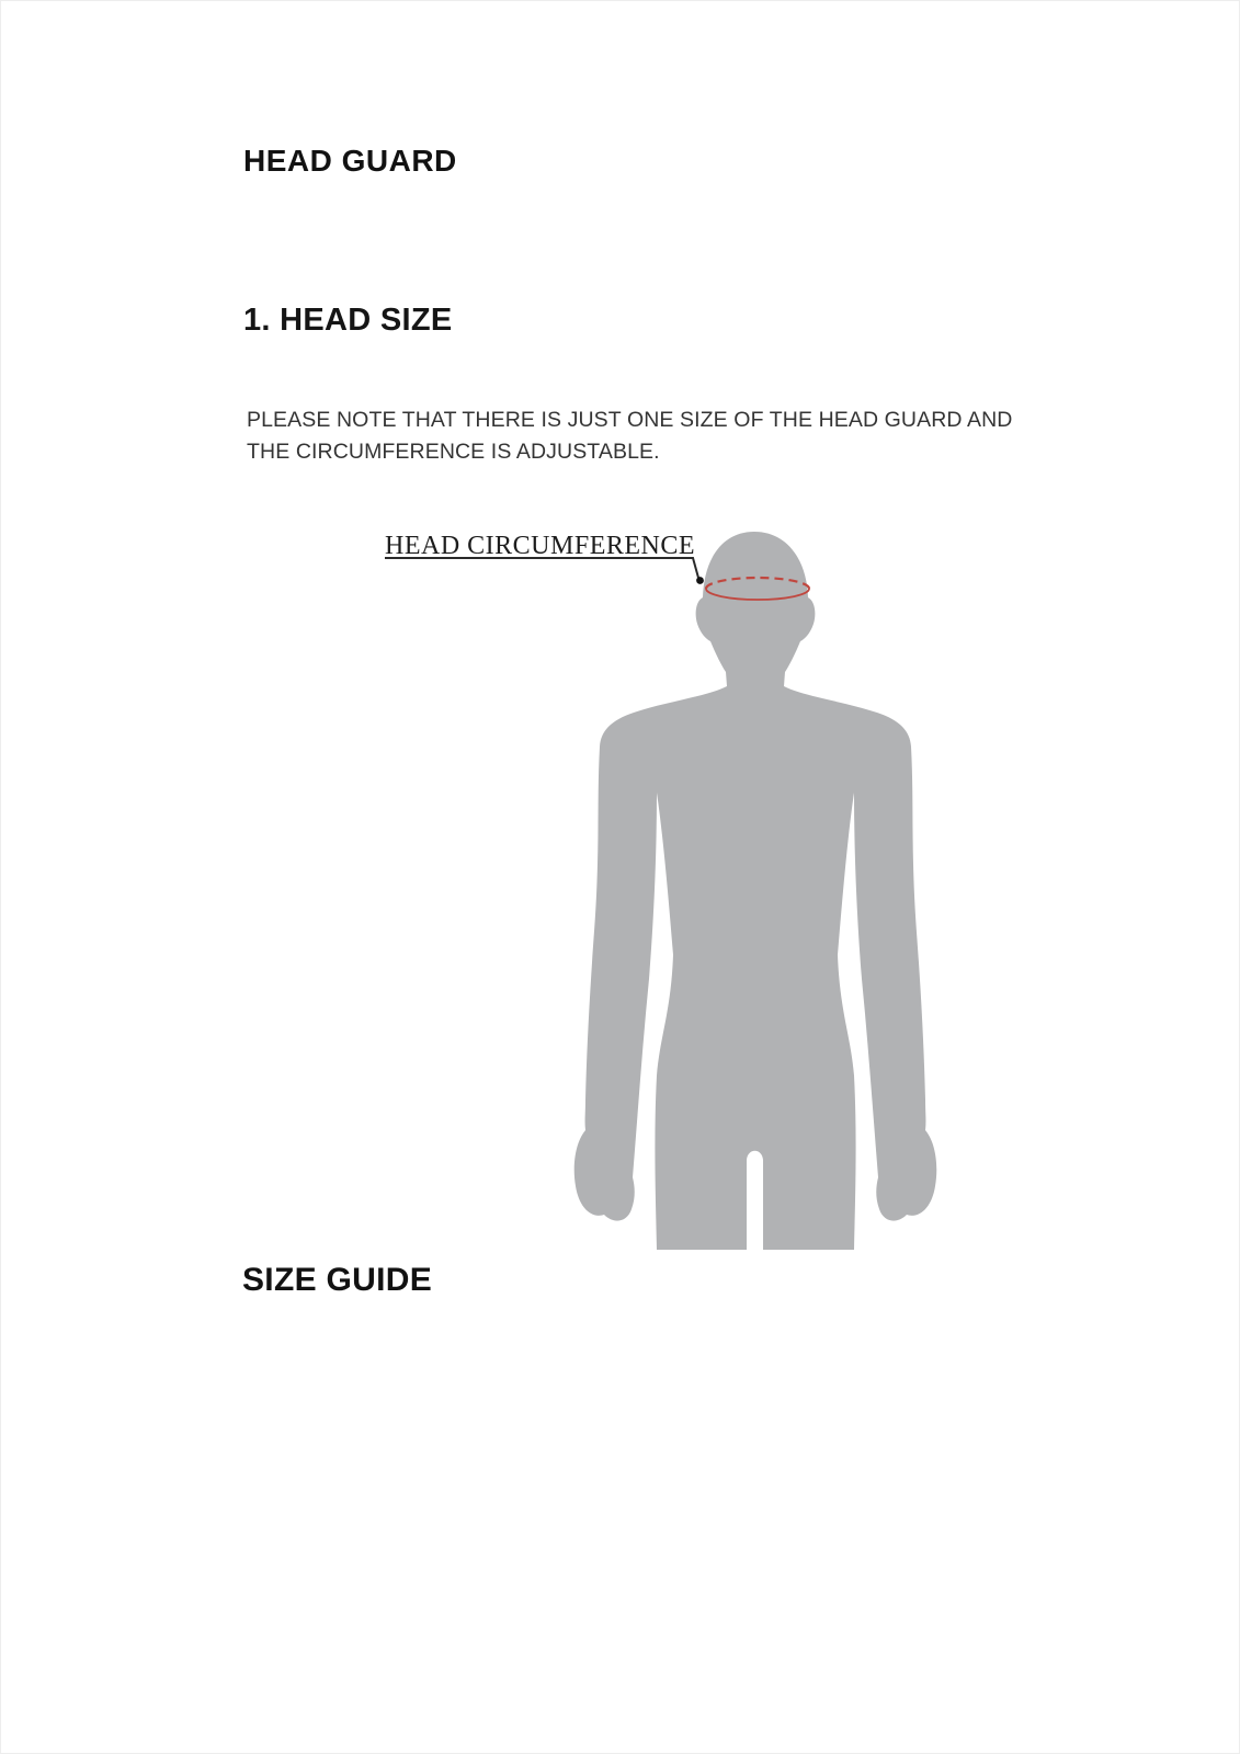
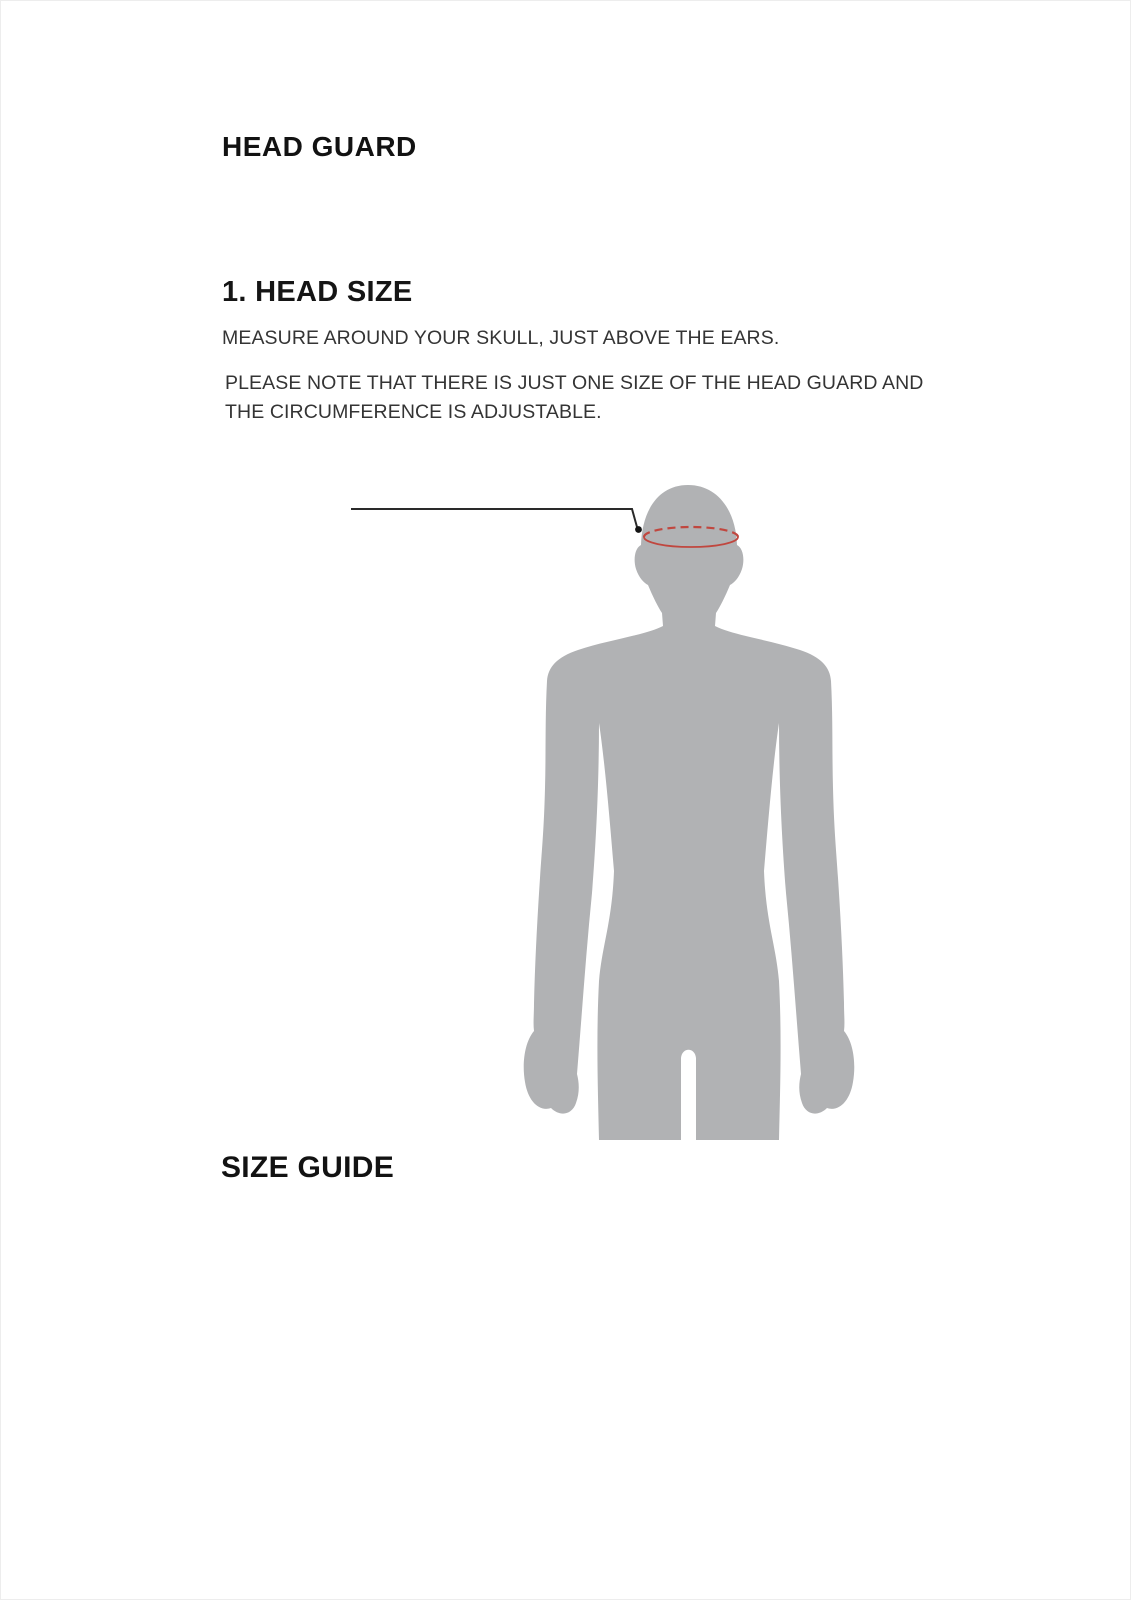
  HEAD GUARD
  1. HEAD SIZE
+ MEASURE AROUND YOUR SKULL, JUST ABOVE THE EARS.
  PLEASE NOTE THAT THERE IS JUST ONE SIZE OF THE HEAD GUARD AND
  THE CIRCUMFERENCE IS ADJUSTABLE.
- HEAD CIRCUMFERENCE
  SIZE GUIDE
